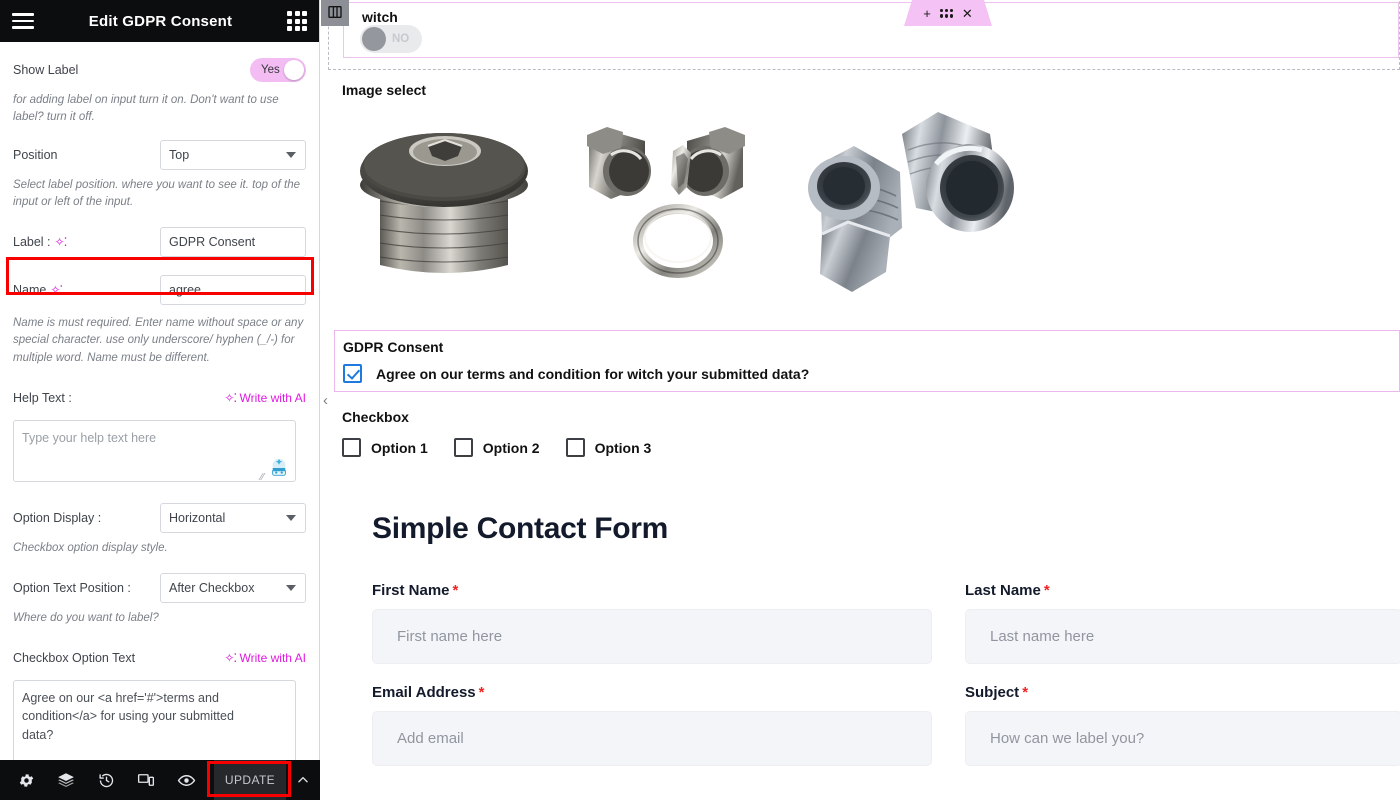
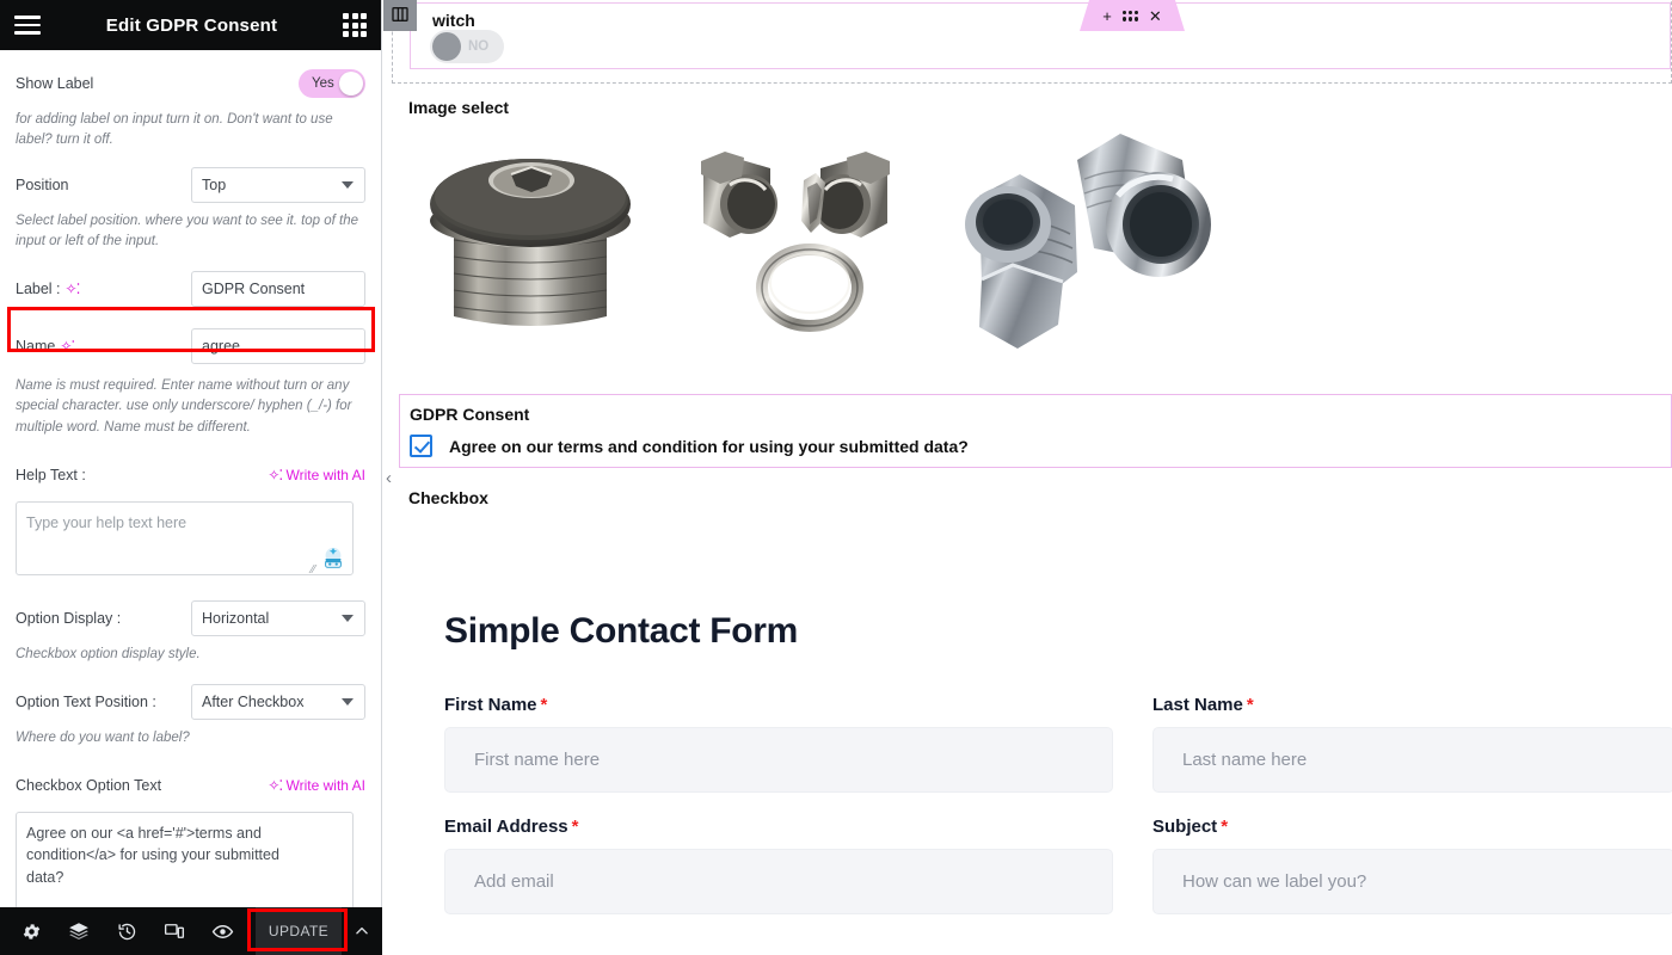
  Edit GDPR Consent
  Show Label
  Yes
  for adding label on input turn it on. Don't want to use label? turn it off.
  Position
  Top
  Select label position. where you want to see it. top of the input or left of the input.
  Label : ✧⁚
  GDPR Consent
  Name ✧⁚
  agree
- Name is must required. Enter name without space or any special character. use only underscore/ hyphen (_/-) for multiple word. Name must be different.
+ Name is must required. Enter name without turn or any special character. use only underscore/ hyphen (_/-) for multiple word. Name must be different.
  Help Text :
  ✧⁚ Write with AI
  Type your help text here
  ⁄⁄
  Option Display :
  Horizontal
  Checkbox option display style.
  Option Text Position :
  After Checkbox
  Where do you want to label?
  Checkbox Option Text
  ✧⁚ Write with AI
  UPDATE
  ‹
  witch
  NO
  +
  ✕
  Image select
  GDPR Consent
- Agree on our terms and condition for witch your submitted data?
+ Agree on our terms and condition for using your submitted data?
  Checkbox
- Option 1
- Option 2
- Option 3
  Simple Contact Form
  First Name *
  First name here
  Last Name *
  Last name here
  Email Address *
  Add email
  Subject *
  How can we label you?
